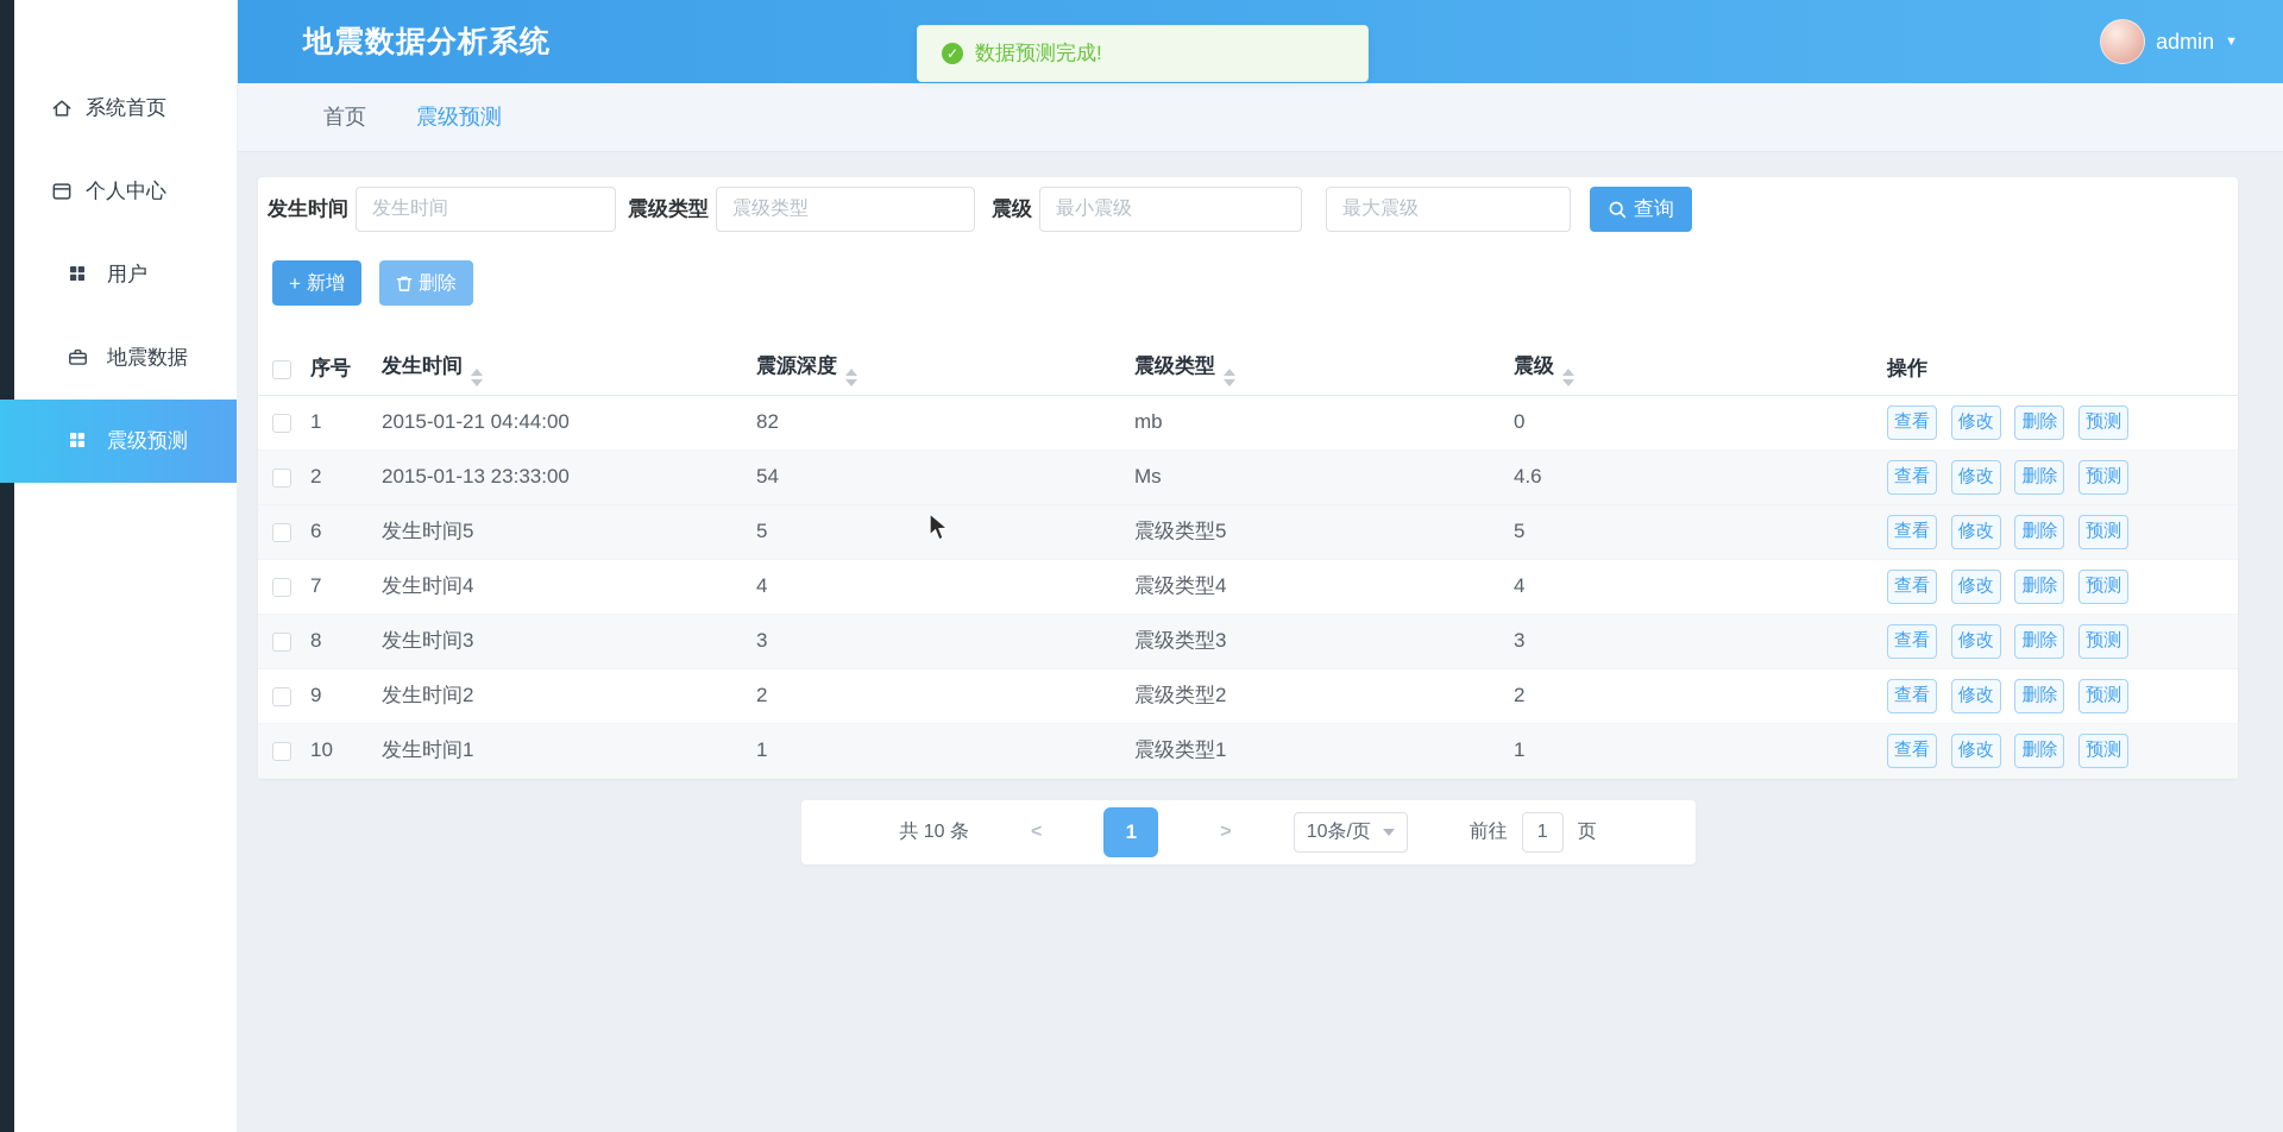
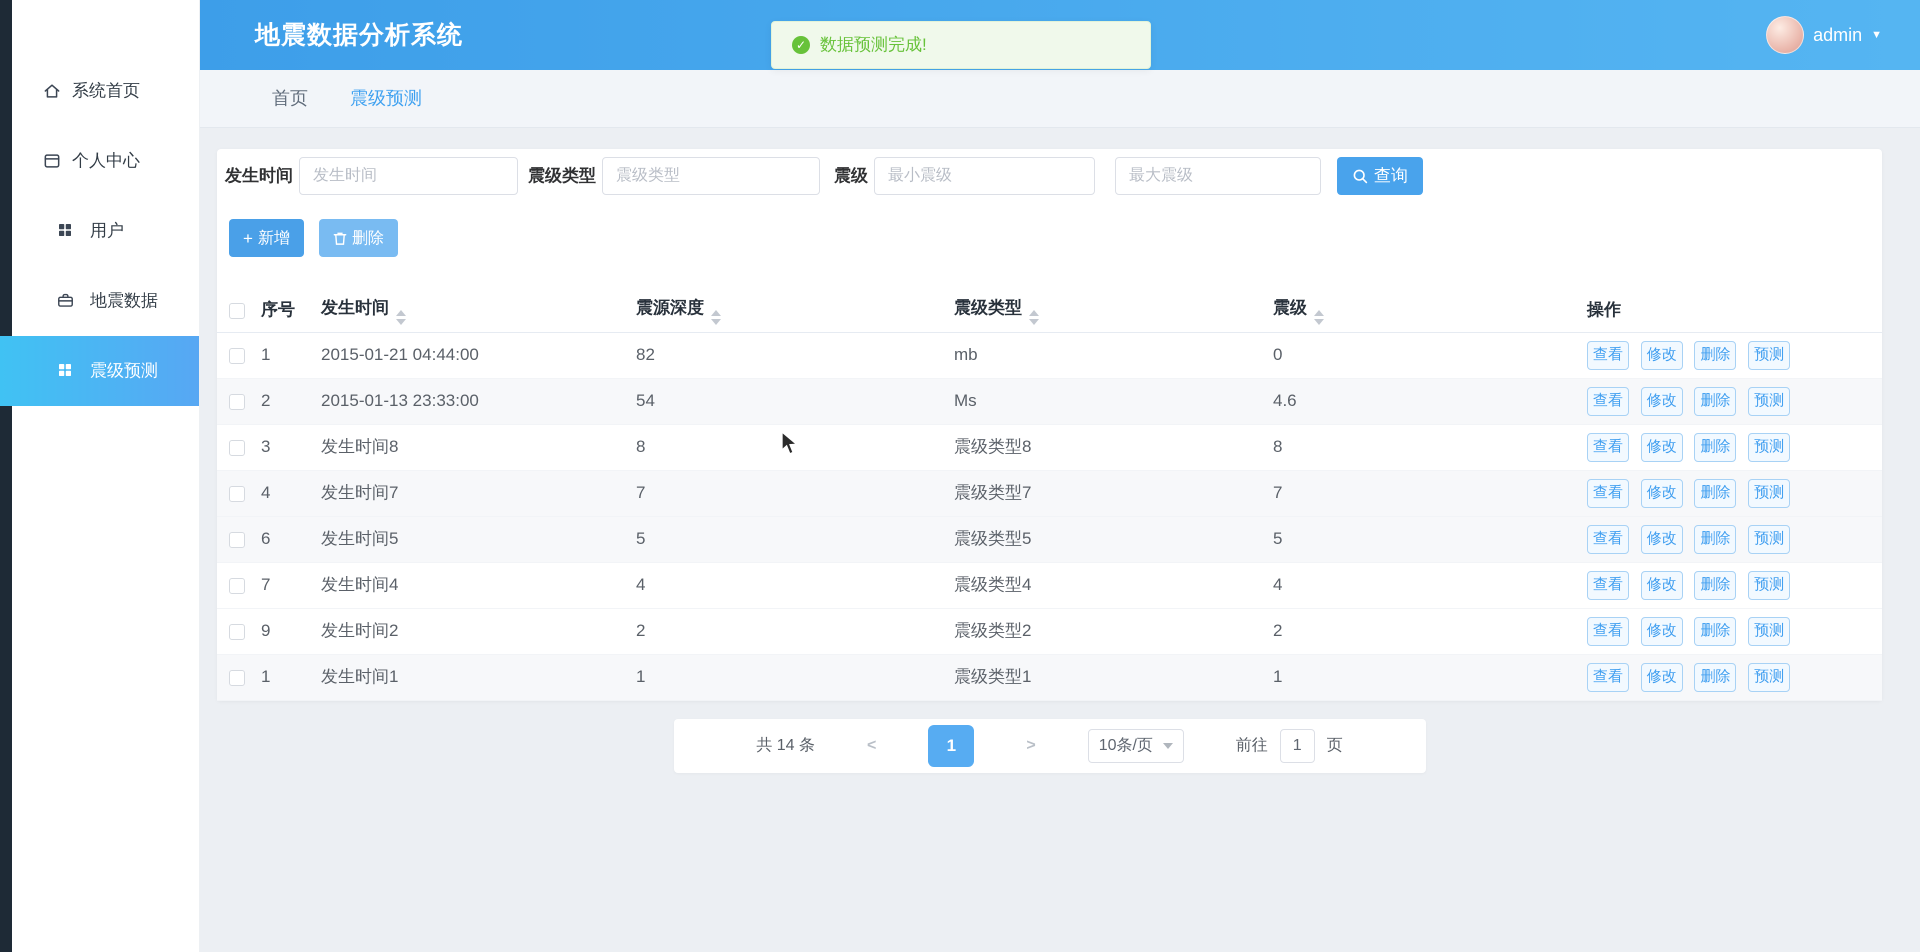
  系统首页
  个人中心
  用户
  地震数据
  震级预测
  地震数据分析系统
  admin
  ▼
  首页
  震级预测
  发生时间
  发生时间
  震级类型
  震级类型
  震级
  最小震级
  最大震级
  查询
  +
  新增
  删除
  	序号	发生时间	震源深度	震级类型	震级	操作
  	1	2015-01-21 04:44:00	82	mb	0	查看 修改 删除 预测
  	2	2015-01-13 23:33:00	54	Ms	4.6	查看 修改 删除 预测
+ 	3	发生时间8	8	震级类型8	8	查看 修改 删除 预测
+ 	4	发生时间7	7	震级类型7	7	查看 修改 删除 预测
  	6	发生时间5	5	震级类型5	5	查看 修改 删除 预测
  	7	发生时间4	4	震级类型4	4	查看 修改 删除 预测
- 	8	发生时间3	3	震级类型3	3	查看 修改 删除 预测
  	9	发生时间2	2	震级类型2	2	查看 修改 删除 预测
- 	10	发生时间1	1	震级类型1	1	查看 修改 删除 预测
+ 	1	发生时间1	1	震级类型1	1	查看 修改 删除 预测
- 共 10 条
+ 共 14 条
  <
  1
  >
  10条/页
  前往
  1
  页
  ✓
  数据预测完成!
